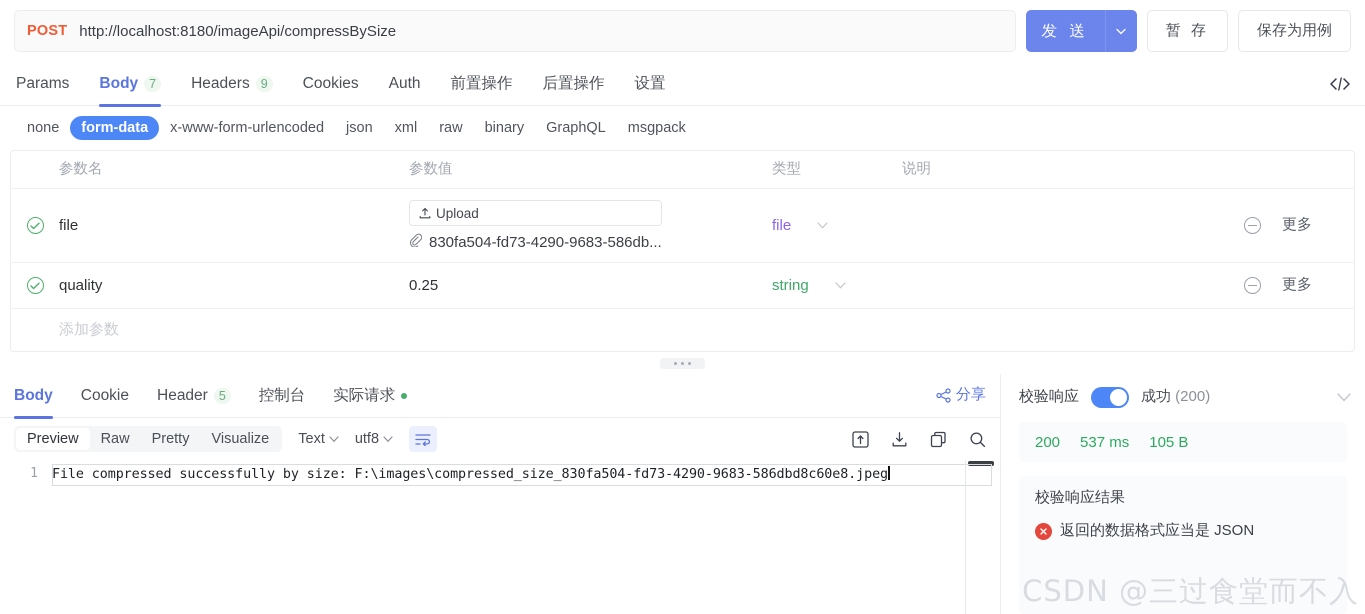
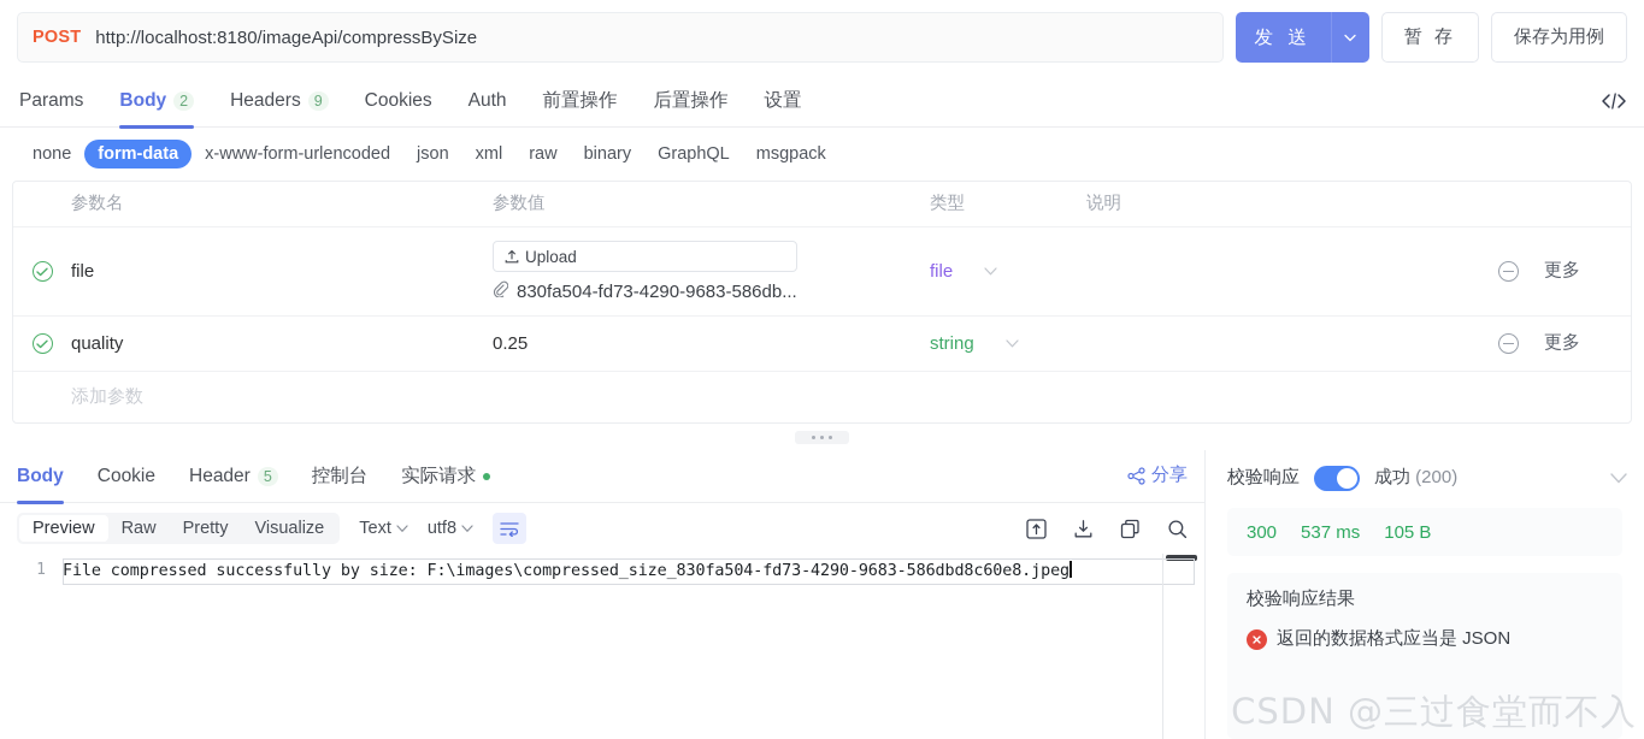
  POST
  http://localhost:8180/imageApi/compressBySize
  发 送
  暂 存
  保存为用例
  Params
  Body
- 7
+ 2
  Headers
  9
  Cookies
  Auth
  前置操作
  后置操作
  设置
  none
  form-data
  x-www-form-urlencoded
  json
  xml
  raw
  binary
  GraphQL
  msgpack
  参数名
  参数值
  类型
  说明
  file
  Upload
  830fa504-fd73-4290-9683-586db...
  file
  更多
  quality
  0.25
  string
  更多
  添加参数
  Body
  Cookie
  Header
  5
  控制台
  实际请求
  分享
  Preview
  Raw
  Pretty
  Visualize
  Text
  utf8
  1
  File compressed successfully by size: F:\images\compressed_size_830fa504-fd73-4290-9683-586dbd8c60e8.jpeg
  校验响应
  成功 (200)
- 200
+ 300
  537 ms
  105 B
  校验响应结果
  返回的数据格式应当是 JSON
  CSDN @三过食堂而不入
